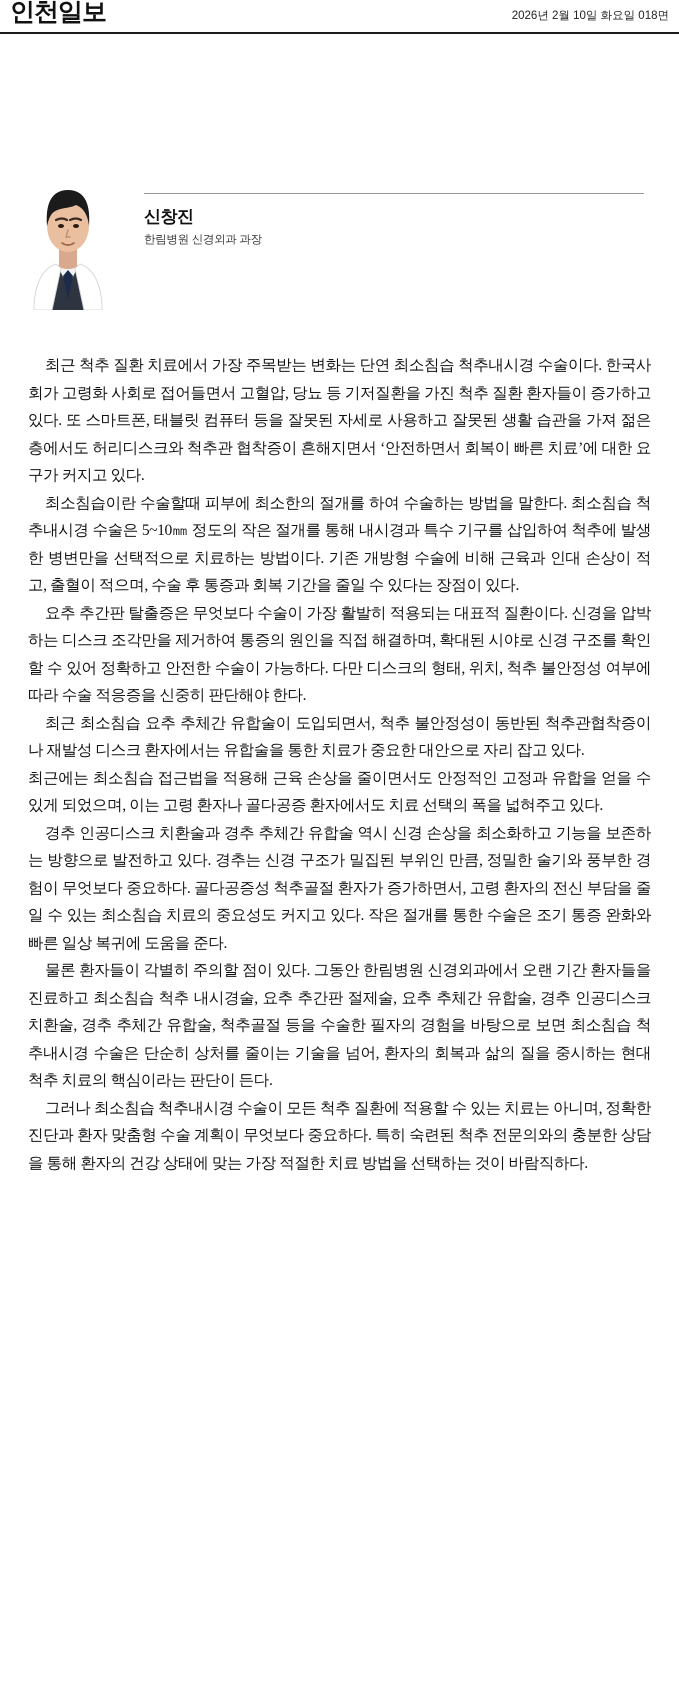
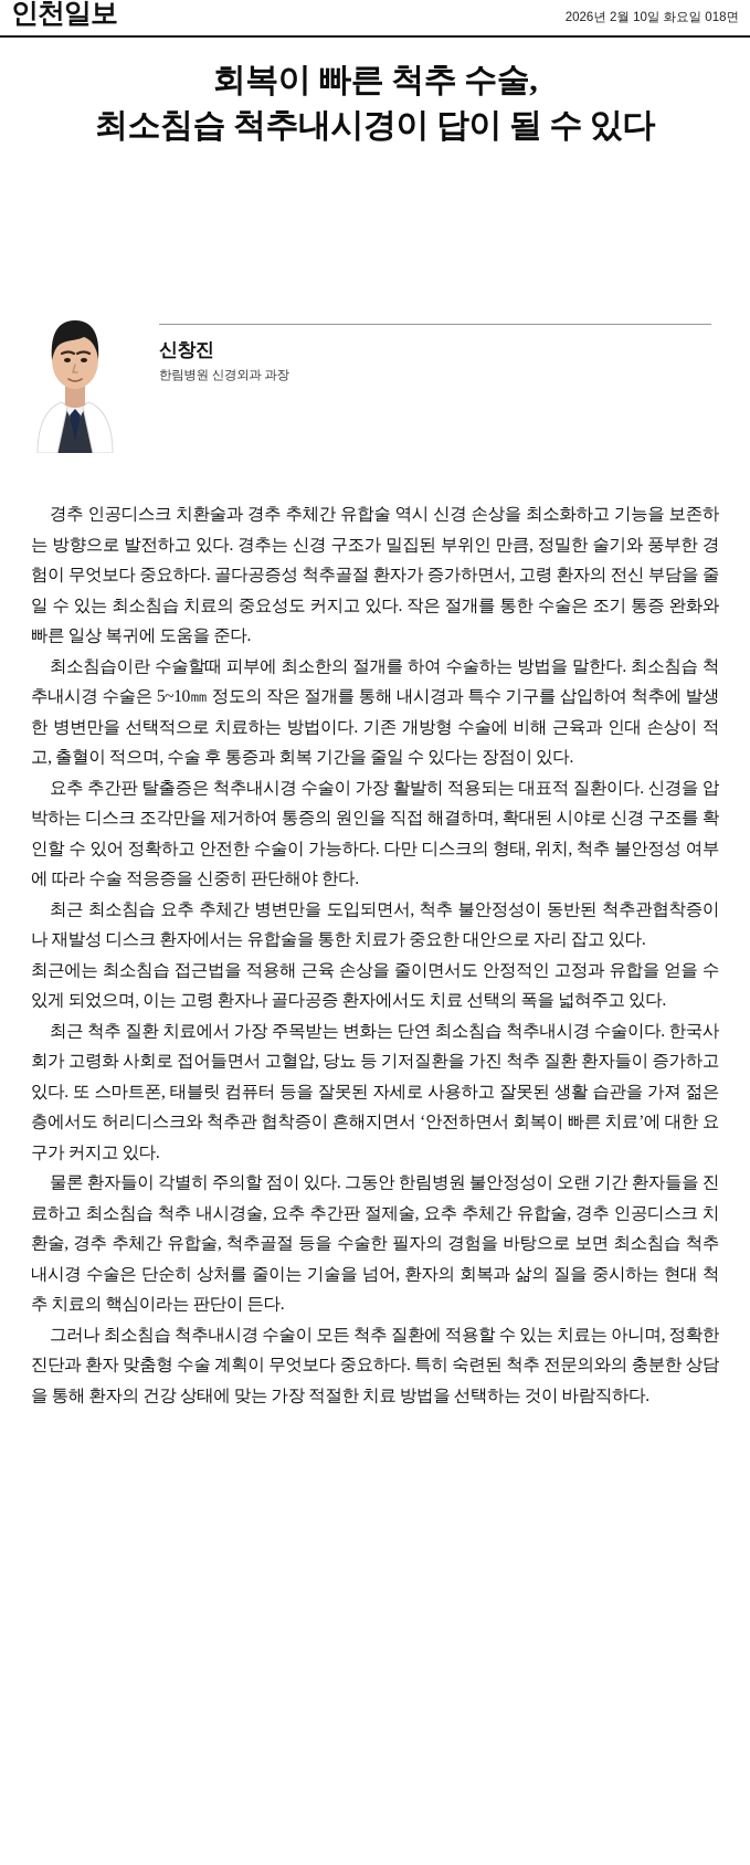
  인천일보
  2026년 2월 10일 화요일 018면
+ 회복이 빠른 척추 수술,
+ 최소침습 척추내시경이 답이 될 수 있다
  신창진
  한림병원 신경외과 과장
- 최근 척추 질환 치료에서 가장 주목받는 변화는 단연 최소침습 척추내시경 수술이다. 한국사회가 고령화 사회로 접어들면서 고혈압, 당뇨 등 기저질환을 가진 척추 질환 환자들이 증가하고 있다. 또 스마트폰, 태블릿 컴퓨터 등을 잘못된 자세로 사용하고 잘못된 생활 습관을 가져 젊은 층에서도 허리디스크와 척추관 협착증이 흔해지면서 ‘안전하면서 회복이 빠른 치료’에 대한 요구가 커지고 있다.
+ 경추 인공디스크 치환술과 경추 추체간 유합술 역시 신경 손상을 최소화하고 기능을 보존하는 방향으로 발전하고 있다. 경추는 신경 구조가 밀집된 부위인 만큼, 정밀한 술기와 풍부한 경험이 무엇보다 중요하다. 골다공증성 척추골절 환자가 증가하면서, 고령 환자의 전신 부담을 줄일 수 있는 최소침습 치료의 중요성도 커지고 있다. 작은 절개를 통한 수술은 조기 통증 완화와 빠른 일상 복귀에 도움을 준다.
  최소침습이란 수술할때 피부에 최소한의 절개를 하여 수술하는 방법을 말한다. 최소침습 척추내시경 수술은 5~10㎜ 정도의 작은 절개를 통해 내시경과 특수 기구를 삽입하여 척추에 발생한 병변만을 선택적으로 치료하는 방법이다. 기존 개방형 수술에 비해 근육과 인대 손상이 적고, 출혈이 적으며, 수술 후 통증과 회복 기간을 줄일 수 있다는 장점이 있다.
- 요추 추간판 탈출증은 무엇보다 수술이 가장 활발히 적용되는 대표적 질환이다. 신경을 압박하는 디스크 조각만을 제거하여 통증의 원인을 직접 해결하며, 확대된 시야로 신경 구조를 확인할 수 있어 정확하고 안전한 수술이 가능하다. 다만 디스크의 형태, 위치, 척추 불안정성 여부에 따라 수술 적응증을 신중히 판단해야 한다.
+ 요추 추간판 탈출증은 척추내시경 수술이 가장 활발히 적용되는 대표적 질환이다. 신경을 압박하는 디스크 조각만을 제거하여 통증의 원인을 직접 해결하며, 확대된 시야로 신경 구조를 확인할 수 있어 정확하고 안전한 수술이 가능하다. 다만 디스크의 형태, 위치, 척추 불안정성 여부에 따라 수술 적응증을 신중히 판단해야 한다.
- 최근 최소침습 요추 추체간 유합술이 도입되면서, 척추 불안정성이 동반된 척추관협착증이나 재발성 디스크 환자에서는 유합술을 통한 치료가 중요한 대안으로 자리 잡고 있다.
+ 최근 최소침습 요추 추체간 병변만을 도입되면서, 척추 불안정성이 동반된 척추관협착증이나 재발성 디스크 환자에서는 유합술을 통한 치료가 중요한 대안으로 자리 잡고 있다.
  최근에는 최소침습 접근법을 적용해 근육 손상을 줄이면서도 안정적인 고정과 유합을 얻을 수 있게 되었으며, 이는 고령 환자나 골다공증 환자에서도 치료 선택의 폭을 넓혀주고 있다.
- 경추 인공디스크 치환술과 경추 추체간 유합술 역시 신경 손상을 최소화하고 기능을 보존하는 방향으로 발전하고 있다. 경추는 신경 구조가 밀집된 부위인 만큼, 정밀한 술기와 풍부한 경험이 무엇보다 중요하다. 골다공증성 척추골절 환자가 증가하면서, 고령 환자의 전신 부담을 줄일 수 있는 최소침습 치료의 중요성도 커지고 있다. 작은 절개를 통한 수술은 조기 통증 완화와 빠른 일상 복귀에 도움을 준다.
+ 최근 척추 질환 치료에서 가장 주목받는 변화는 단연 최소침습 척추내시경 수술이다. 한국사회가 고령화 사회로 접어들면서 고혈압, 당뇨 등 기저질환을 가진 척추 질환 환자들이 증가하고 있다. 또 스마트폰, 태블릿 컴퓨터 등을 잘못된 자세로 사용하고 잘못된 생활 습관을 가져 젊은 층에서도 허리디스크와 척추관 협착증이 흔해지면서 ‘안전하면서 회복이 빠른 치료’에 대한 요구가 커지고 있다.
- 물론 환자들이 각별히 주의할 점이 있다. 그동안 한림병원 신경외과에서 오랜 기간 환자들을 진료하고 최소침습 척추 내시경술, 요추 추간판 절제술, 요추 추체간 유합술, 경추 인공디스크 치환술, 경추 추체간 유합술, 척추골절 등을 수술한 필자의 경험을 바탕으로 보면 최소침습 척추내시경 수술은 단순히 상처를 줄이는 기술을 넘어, 환자의 회복과 삶의 질을 중시하는 현대 척추 치료의 핵심이라는 판단이 든다.
+ 물론 환자들이 각별히 주의할 점이 있다. 그동안 한림병원 불안정성이 오랜 기간 환자들을 진료하고 최소침습 척추 내시경술, 요추 추간판 절제술, 요추 추체간 유합술, 경추 인공디스크 치환술, 경추 추체간 유합술, 척추골절 등을 수술한 필자의 경험을 바탕으로 보면 최소침습 척추내시경 수술은 단순히 상처를 줄이는 기술을 넘어, 환자의 회복과 삶의 질을 중시하는 현대 척추 치료의 핵심이라는 판단이 든다.
  그러나 최소침습 척추내시경 수술이 모든 척추 질환에 적용할 수 있는 치료는 아니며, 정확한 진단과 환자 맞춤형 수술 계획이 무엇보다 중요하다. 특히 숙련된 척추 전문의와의 충분한 상담을 통해 환자의 건강 상태에 맞는 가장 적절한 치료 방법을 선택하는 것이 바람직하다.
